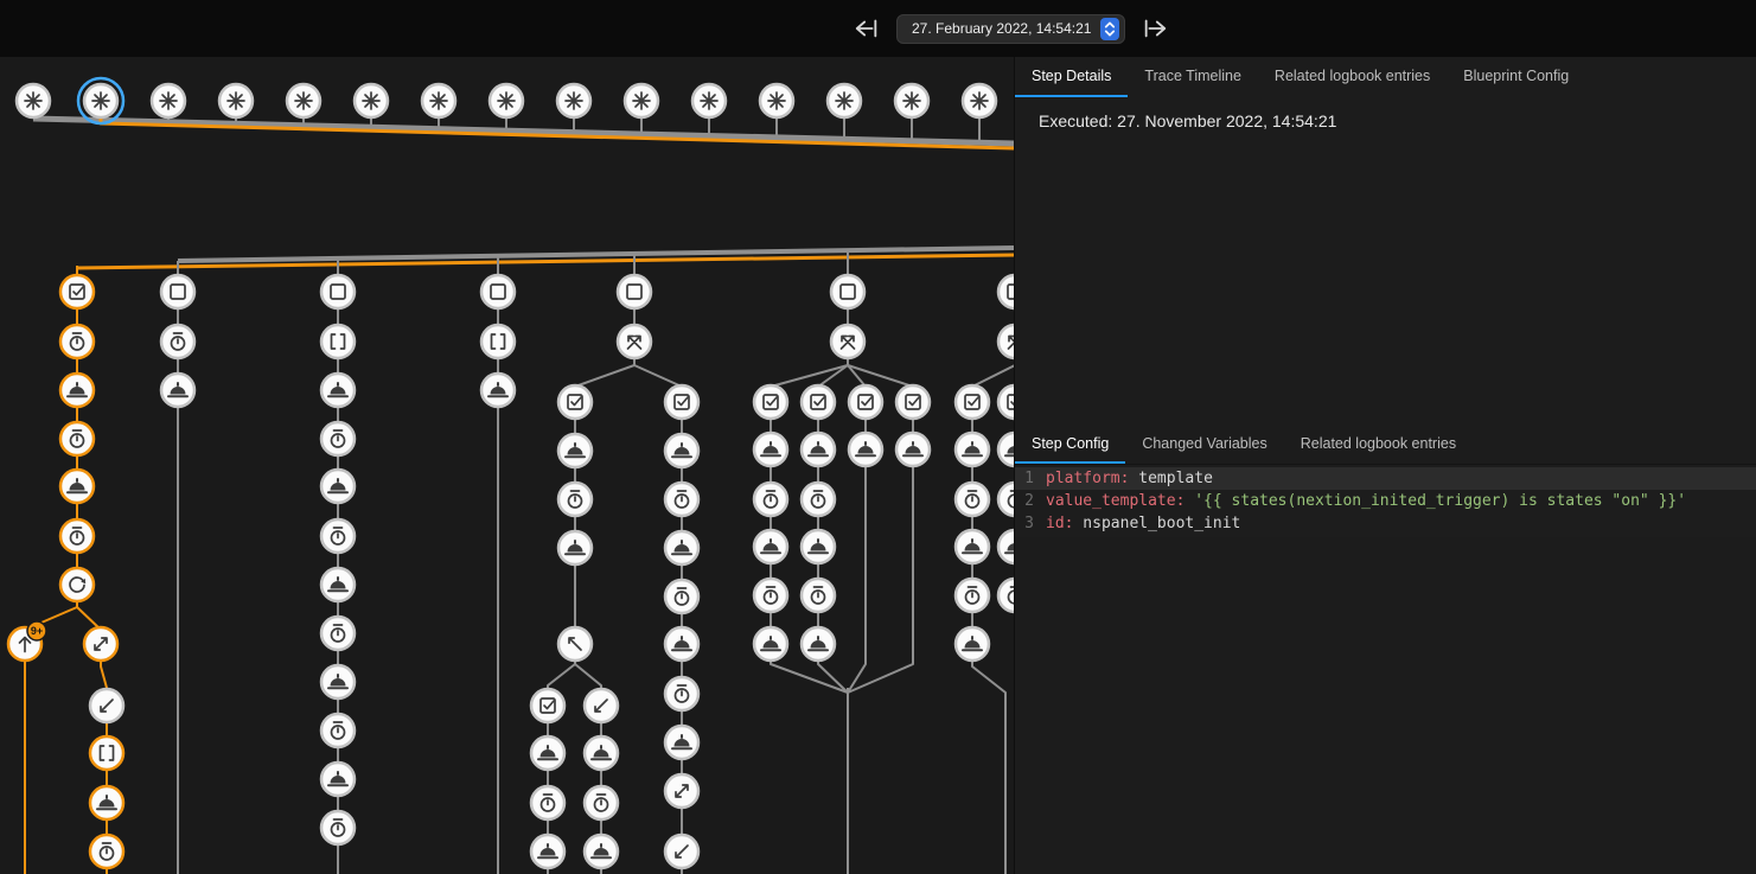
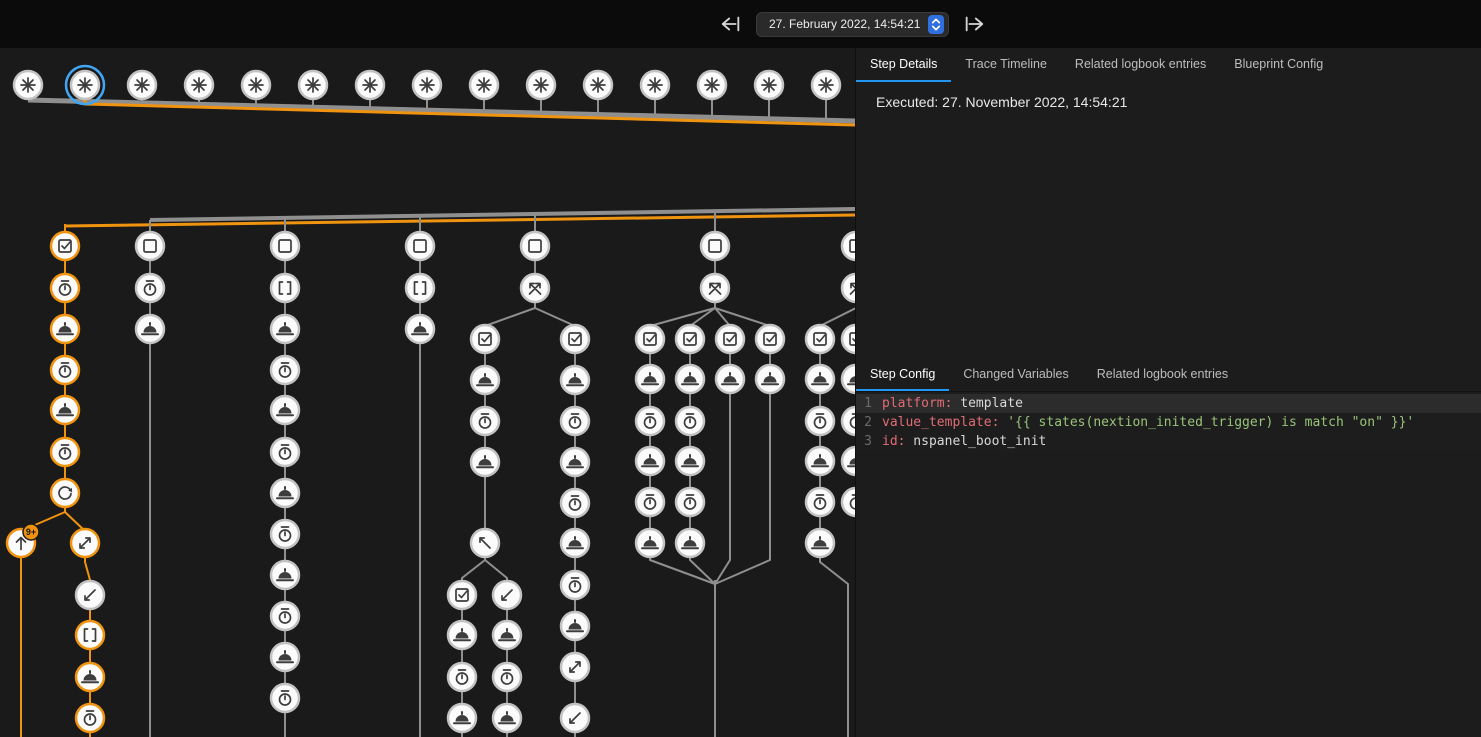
  27. February 2022, 14:54:21
  9+
  Step Details
  Trace Timeline
  Related logbook entries
  Blueprint Config
  Executed: 27. November 2022, 14:54:21
  Step Config
  Changed Variables
  Related logbook entries
  1
  platform: template
  2
- value_template: '{{ states(nextion_inited_trigger) is states "on" }}'
+ value_template: '{{ states(nextion_inited_trigger) is match "on" }}'
  3
  id: nspanel_boot_init
